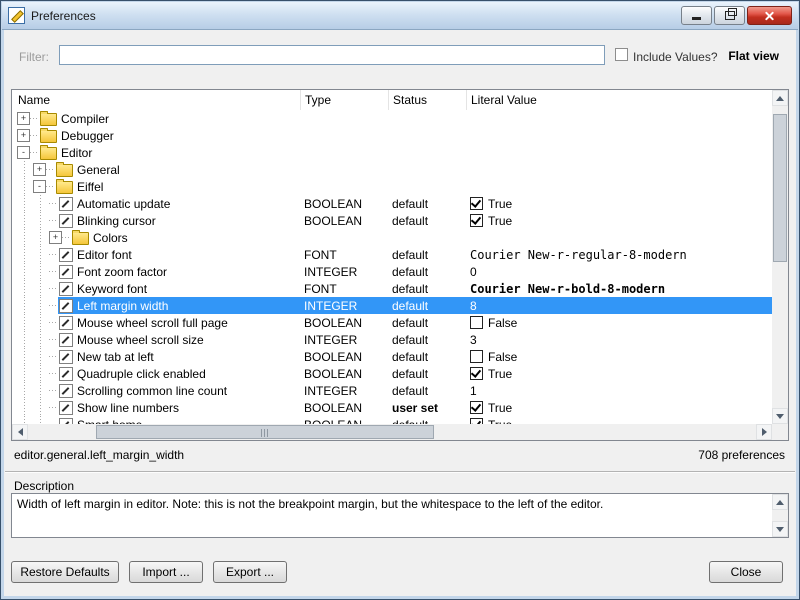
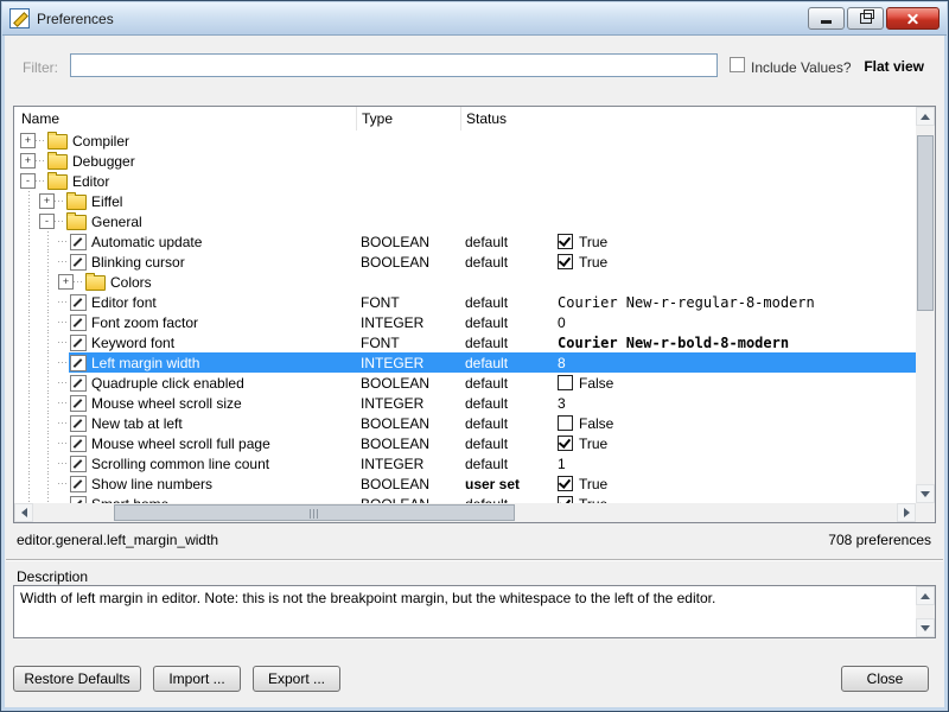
  Preferences
  Filter:
  Include Values?
  Flat view
  Name
  Type
  Status
- Literal Value
  +
  Compiler
  +
  Debugger
  -
  Editor
  +
- General
+ Eiffel
  -
- Eiffel
+ General
  Automatic update
  BOOLEAN
  default
  True
  Blinking cursor
  BOOLEAN
  default
  True
  +
  Colors
  Editor font
  FONT
  default
  Courier New-r-regular-8-modern
  Font zoom factor
  INTEGER
  default
  0
  Keyword font
  FONT
  default
  Courier New-r-bold-8-modern
  Left margin width
  INTEGER
  default
  8
- Mouse wheel scroll full page
+ Quadruple click enabled
  BOOLEAN
  default
  False
  Mouse wheel scroll size
  INTEGER
  default
  3
  New tab at left
  BOOLEAN
  default
  False
- Quadruple click enabled
+ Mouse wheel scroll full page
  BOOLEAN
  default
  True
  Scrolling common line count
  INTEGER
  default
  1
  Show line numbers
  BOOLEAN
  user set
  True
  editor.general.left_margin_width
  708 preferences
  Description
  Width of left margin in editor. Note: this is not the breakpoint margin, but the whitespace to the left of the editor.
  Restore Defaults
  Import ...
  Export ...
  Close
